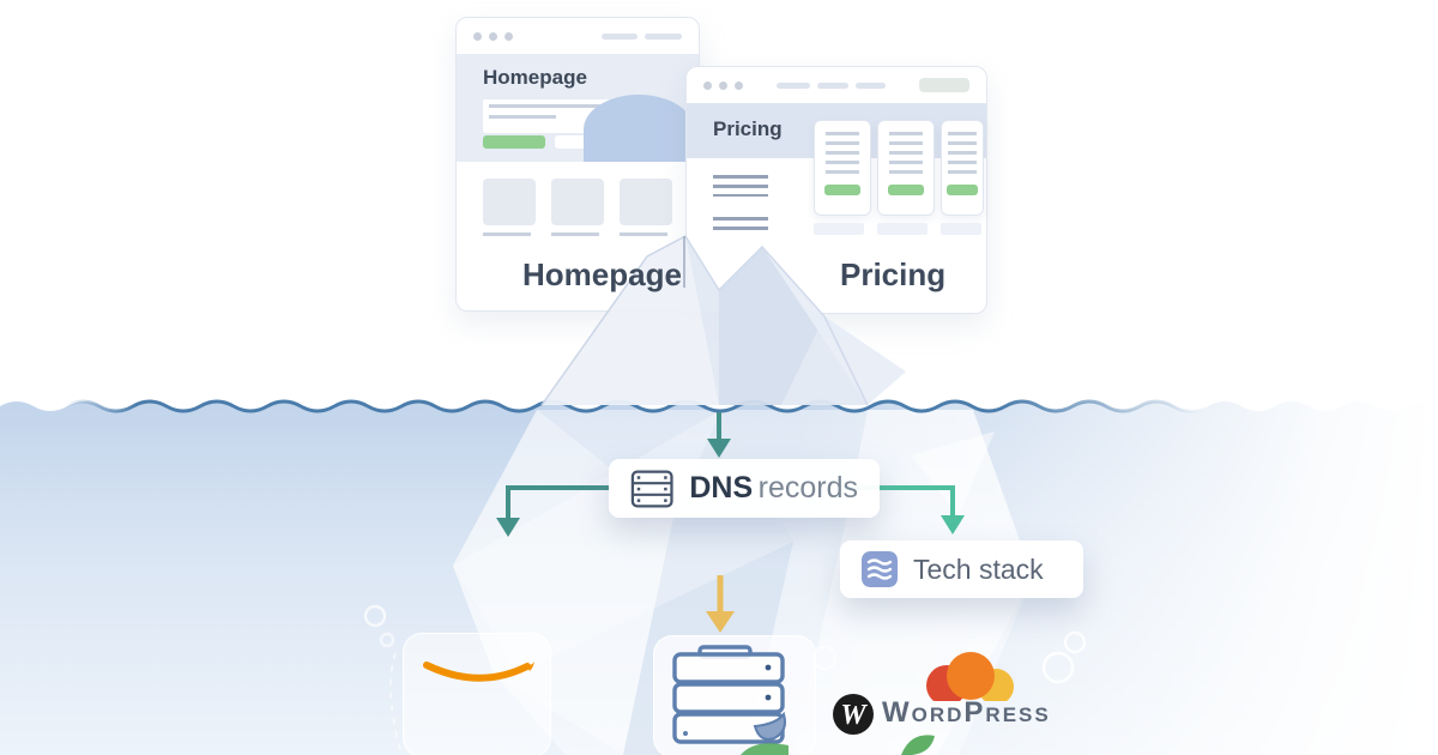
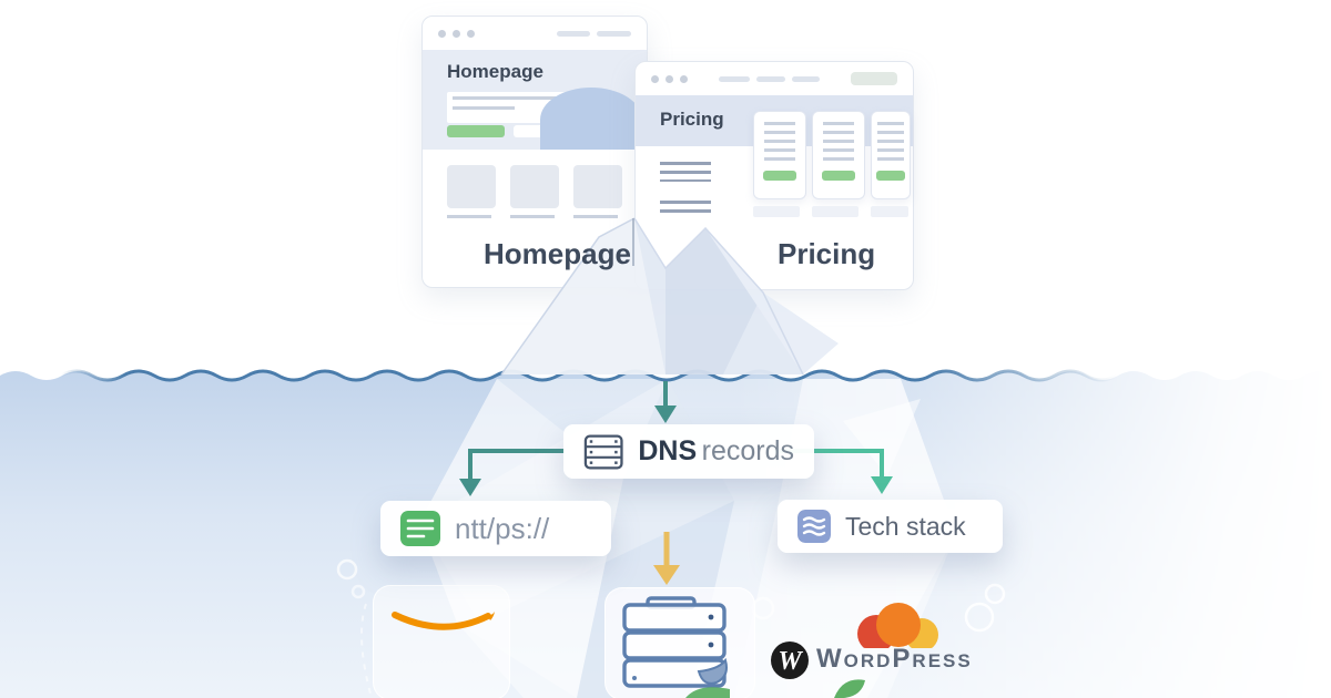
  Homepage
  Pricing
  Homepage
  Pricing
  DNS records
+ ntt/ps://
  Tech stack
  W
  WordPress
